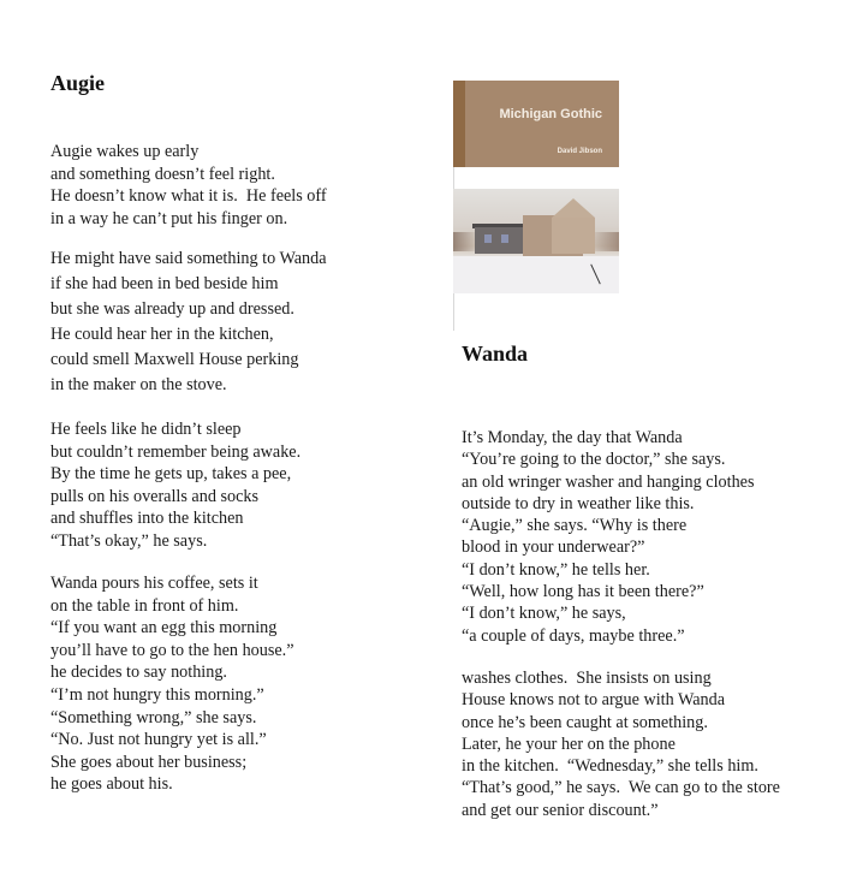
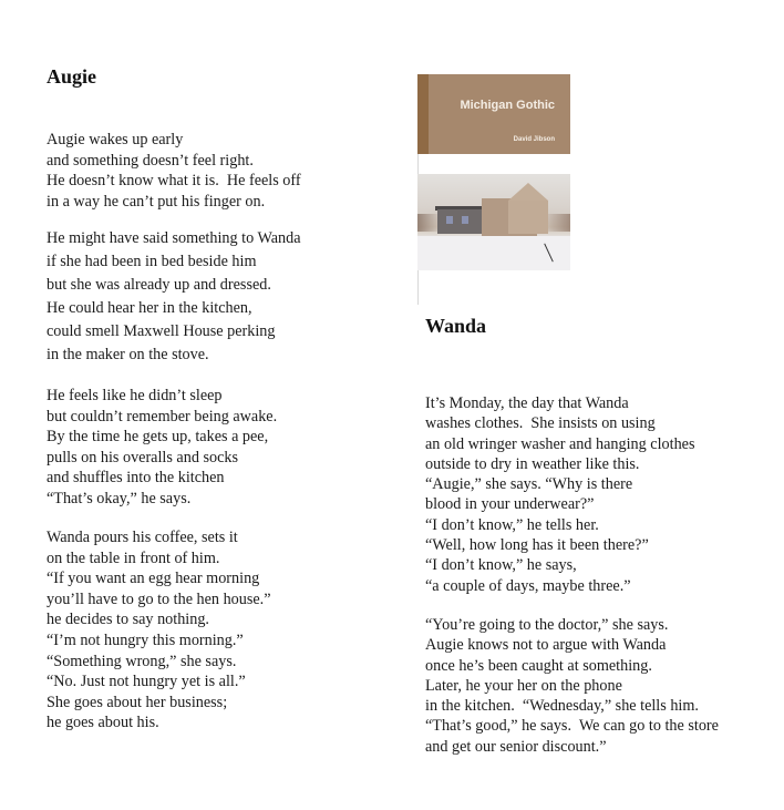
  Augie
  Augie wakes up early
  and something doesn’t feel right.
  He doesn’t know what it is. He feels off
  in a way he can’t put his finger on.
  He might have said something to Wanda
  if she had been in bed beside him
  but she was already up and dressed.
  He could hear her in the kitchen,
  could smell Maxwell House perking
  in the maker on the stove.
  He feels like he didn’t sleep
  but couldn’t remember being awake.
  By the time he gets up, takes a pee,
  pulls on his overalls and socks
  and shuffles into the kitchen
  “That’s okay,” he says.
  Wanda pours his coffee, sets it
  on the table in front of him.
- “If you want an egg this morning
+ “If you want an egg hear morning
  you’ll have to go to the hen house.”
  he decides to say nothing.
  “I’m not hungry this morning.”
  “Something wrong,” she says.
  “No. Just not hungry yet is all.”
  She goes about her business;
  he goes about his.
  Michigan Gothic
  Wanda
  It’s Monday, the day that Wanda
- “You’re going to the doctor,” she says.
+ washes clothes. She insists on using
  an old wringer washer and hanging clothes
  outside to dry in weather like this.
  “Augie,” she says. “Why is there
  blood in your underwear?”
  “I don’t know,” he tells her.
  “Well, how long has it been there?”
  “I don’t know,” he says,
  “a couple of days, maybe three.”
- washes clothes. She insists on using
+ “You’re going to the doctor,” she says.
- House knows not to argue with Wanda
+ Augie knows not to argue with Wanda
  once he’s been caught at something.
  Later, he your her on the phone
  in the kitchen. “Wednesday,” she tells him.
  “That’s good,” he says. We can go to the store
  and get our senior discount.”
